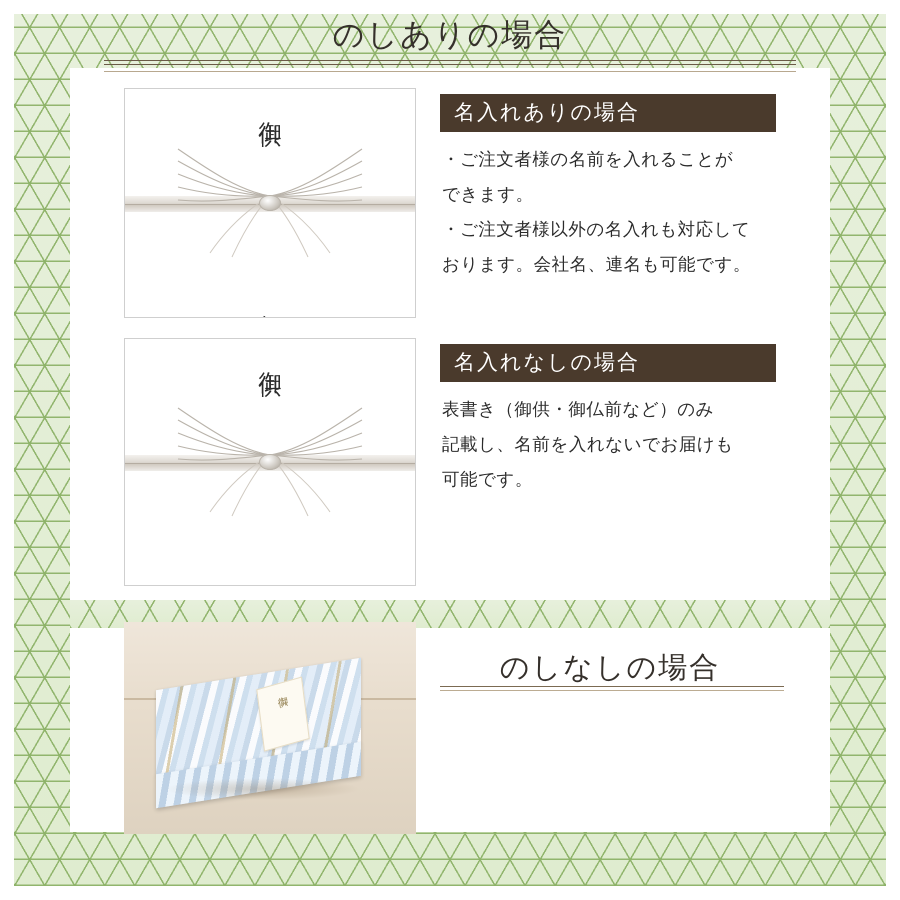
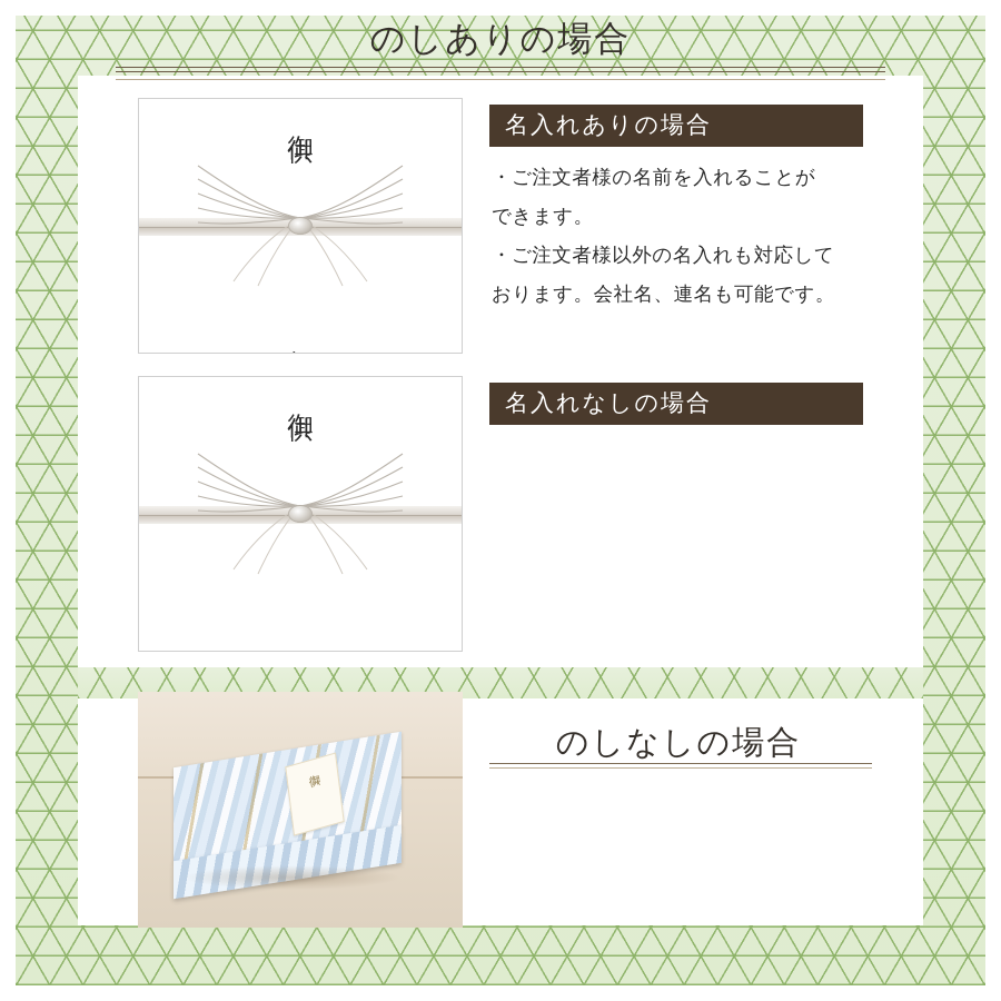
  のしありの場合
  名入れありの場合
  ・ご注文者様の名前を入れることが
  できます。
  ・ご注文者様以外の名入れも対応して
  おります。会社名、連名も可能です。
  名入れなしの場合
- 表書き（御供・御仏前など）のみ
- 記載し、名前を入れないでお届けも
- 可能です。
  のしなしの場合
